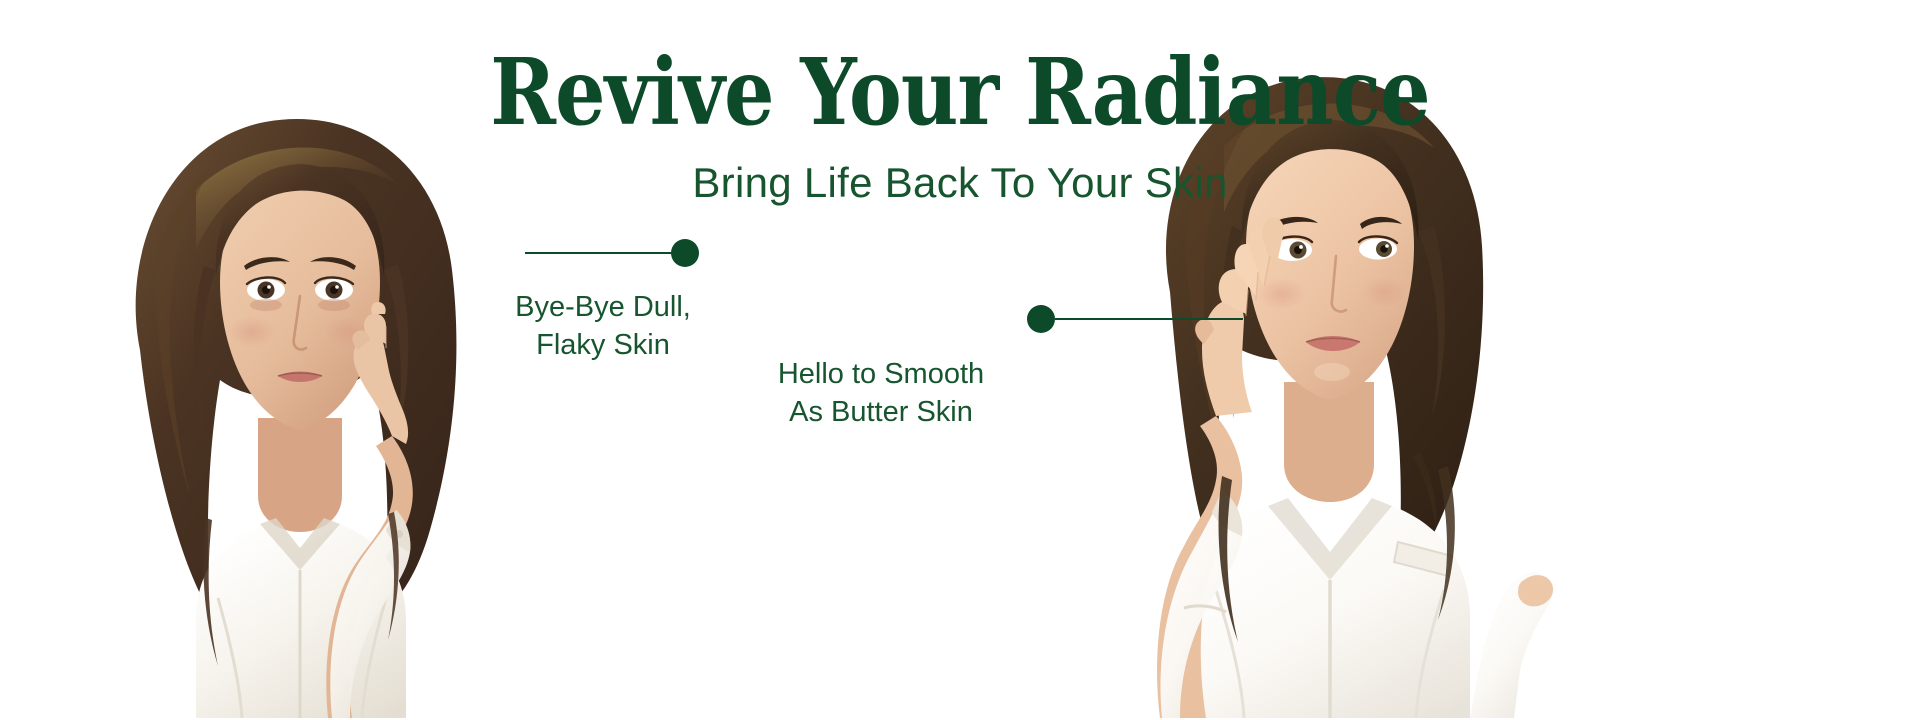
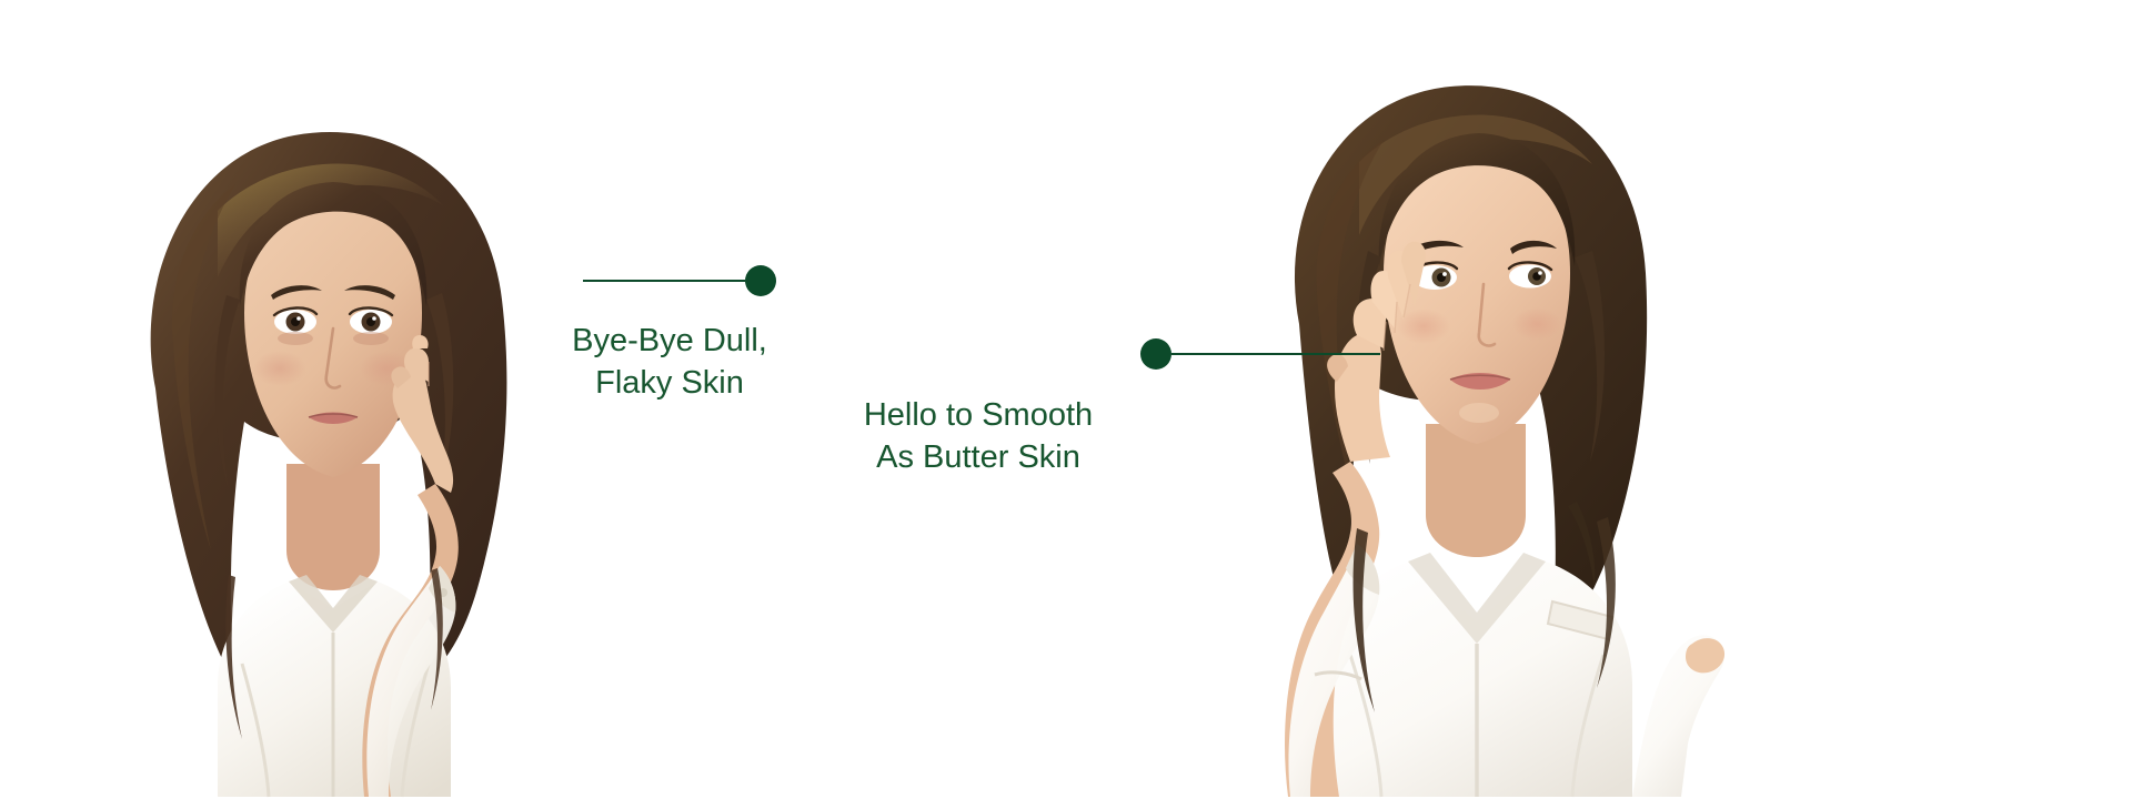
- Revive Your Radiance
- Bring Life Back To Your Skin
  Bye-Bye Dull,
  Flaky Skin
  Hello to Smooth
  As Butter Skin
